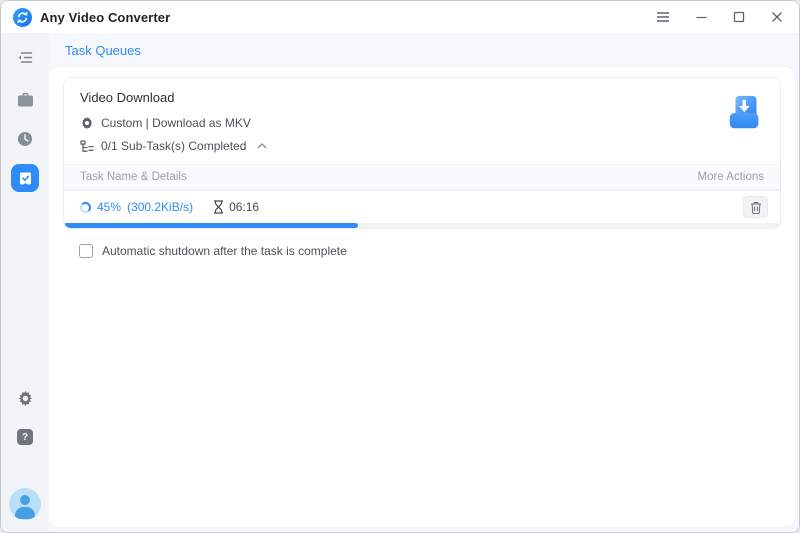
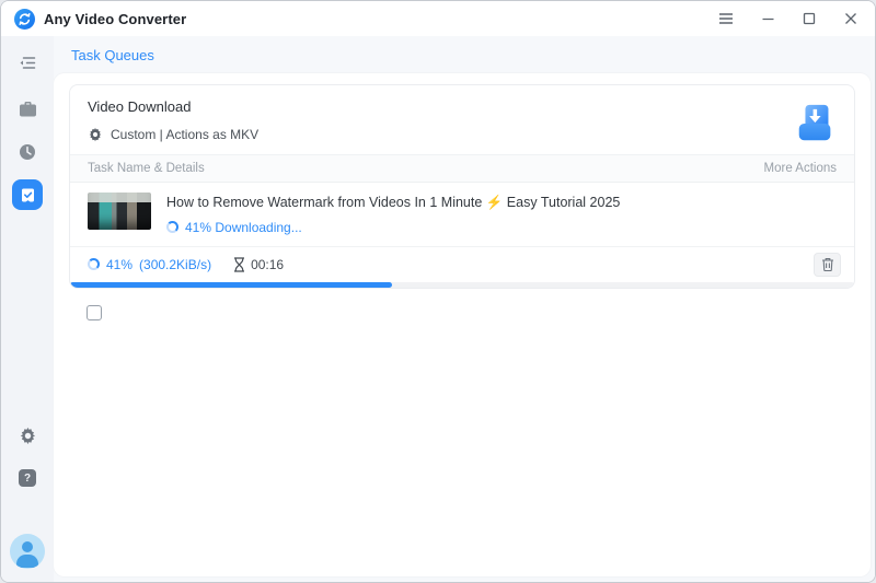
  Any Video Converter
  ?
  Task Queues
  Video Download
- Custom | Download as MKV
+ Custom | Actions as MKV
- 0/1 Sub-Task(s) Completed
  Task Name & Details
  More Actions
+ How to Remove Watermark from Videos In 1 Minute ⚡ Easy Tutorial 2025
+ 41% Downloading...
- 45%
+ 41%
  (300.2KiB/s)
- 06:16
+ 00:16
- Automatic shutdown after the task is complete
